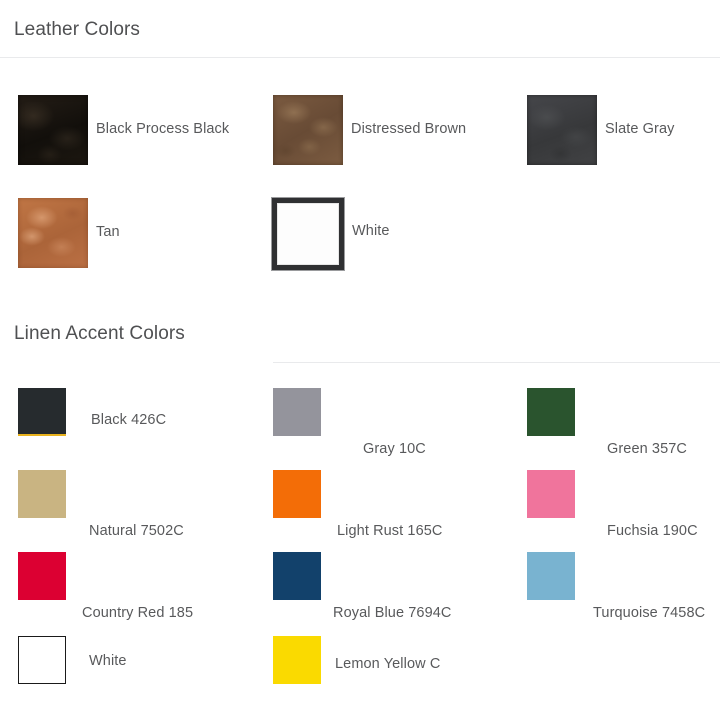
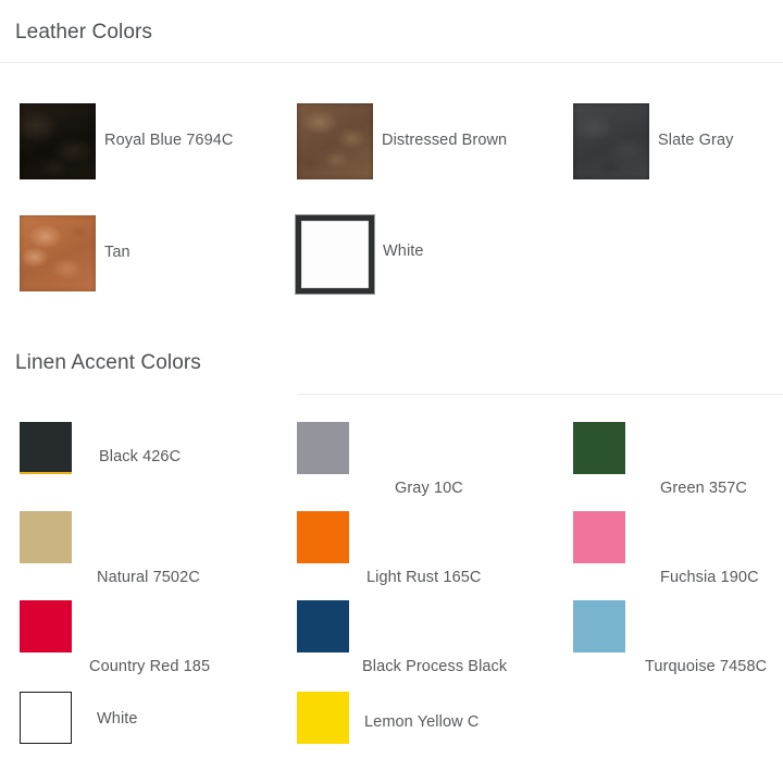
  Leather Colors
- Black Process Black
+ Royal Blue 7694C
  Distressed Brown
  Slate Gray
  Tan
  White
  Linen Accent Colors
  Black 426C
  Gray 10C
  Green 357C
  Natural 7502C
  Light Rust 165C
  Fuchsia 190C
  Country Red 185
- Royal Blue 7694C
+ Black Process Black
  Turquoise 7458C
  White
  Lemon Yellow C
